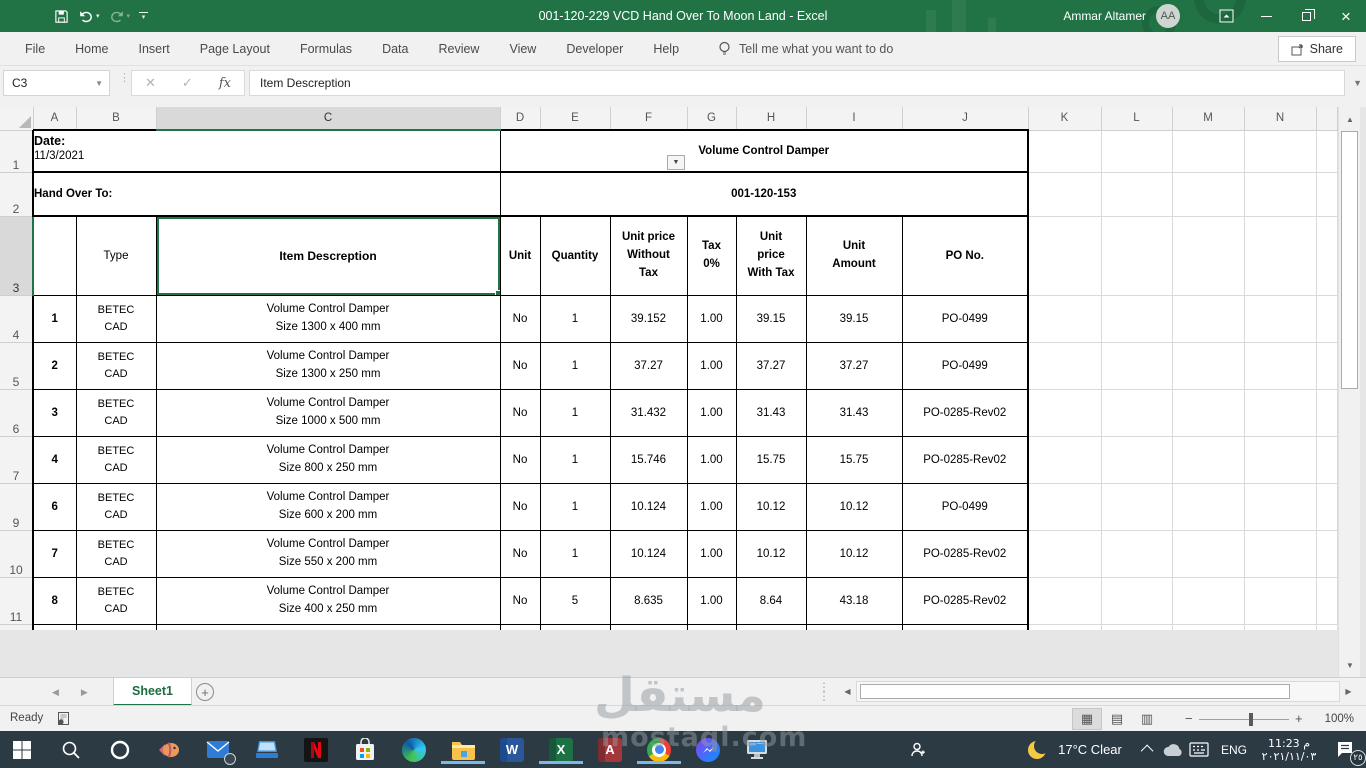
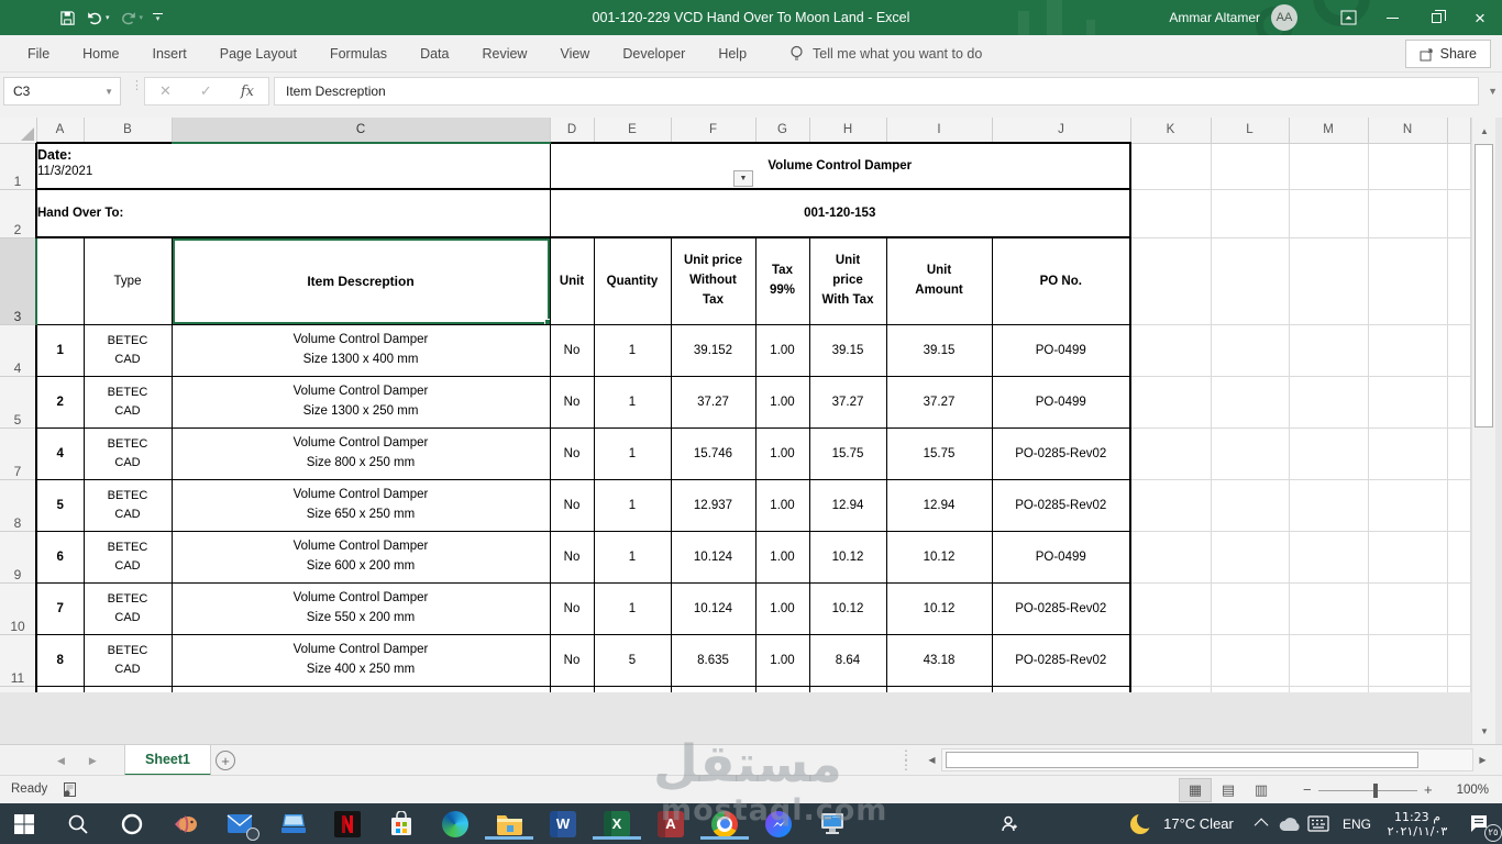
  001-120-229 VCD Hand Over To Moon Land - Excel
  Ammar Altamer
  AA
  ×
  File
  Home
  Insert
  Page Layout
  Formulas
  Data
  Review
  View
  Developer
  Help
  Tell me what you want to do
  Share
  C3
  ▼
  ⋮
  ✕
  ✓
  fx
  Item Descreption
  ▼
  	A	B	C	D	E	F	G	H	I	J	K	L	M	N
  1	Date: 11/3/2021	Volume Control Damper
  2	Hand Over To:	001-120-153
- 3		Type	Item Descreption	Unit	Quantity	Unit price Without Tax	Tax 0%	Unit price With Tax	Unit Amount	PO No.
+ 3		Type	Item Descreption	Unit	Quantity	Unit price Without Tax	Tax 99%	Unit price With Tax	Unit Amount	PO No.
  4	1	BETEC CAD	Volume Control Damper Size 1300 x 400 mm	No	1	39.152	1.00	39.15	39.15	PO-0499
  5	2	BETEC CAD	Volume Control Damper Size 1300 x 250 mm	No	1	37.27	1.00	37.27	37.27	PO-0499
- 6	3	BETEC CAD	Volume Control Damper Size 1000 x 500 mm	No	1	31.432	1.00	31.43	31.43	PO-0285-Rev02
  7	4	BETEC CAD	Volume Control Damper Size 800 x 250 mm	No	1	15.746	1.00	15.75	15.75	PO-0285-Rev02
+ 8	5	BETEC CAD	Volume Control Damper Size 650 x 250 mm	No	1	12.937	1.00	12.94	12.94	PO-0285-Rev02
  9	6	BETEC CAD	Volume Control Damper Size 600 x 200 mm	No	1	10.124	1.00	10.12	10.12	PO-0499
  10	7	BETEC CAD	Volume Control Damper Size 550 x 200 mm	No	1	10.124	1.00	10.12	10.12	PO-0285-Rev02
  11	8	BETEC CAD	Volume Control Damper Size 400 x 250 mm	No	5	8.635	1.00	8.64	43.18	PO-0285-Rev02
  ▲
  ▼
  ◀
  ▶
  Sheet1
  +
  ⋮
  ⋮
  ◀
  ▶
  Ready
  ▦
  ▤
  ▥
  −
  +
  100%
  W
  X
  A
  17°C
  Clear
  ENG
  11:23 م
  ٢٠٢١/١١/٠٣
  ٢٥
  مستقل
  mostaql.com
